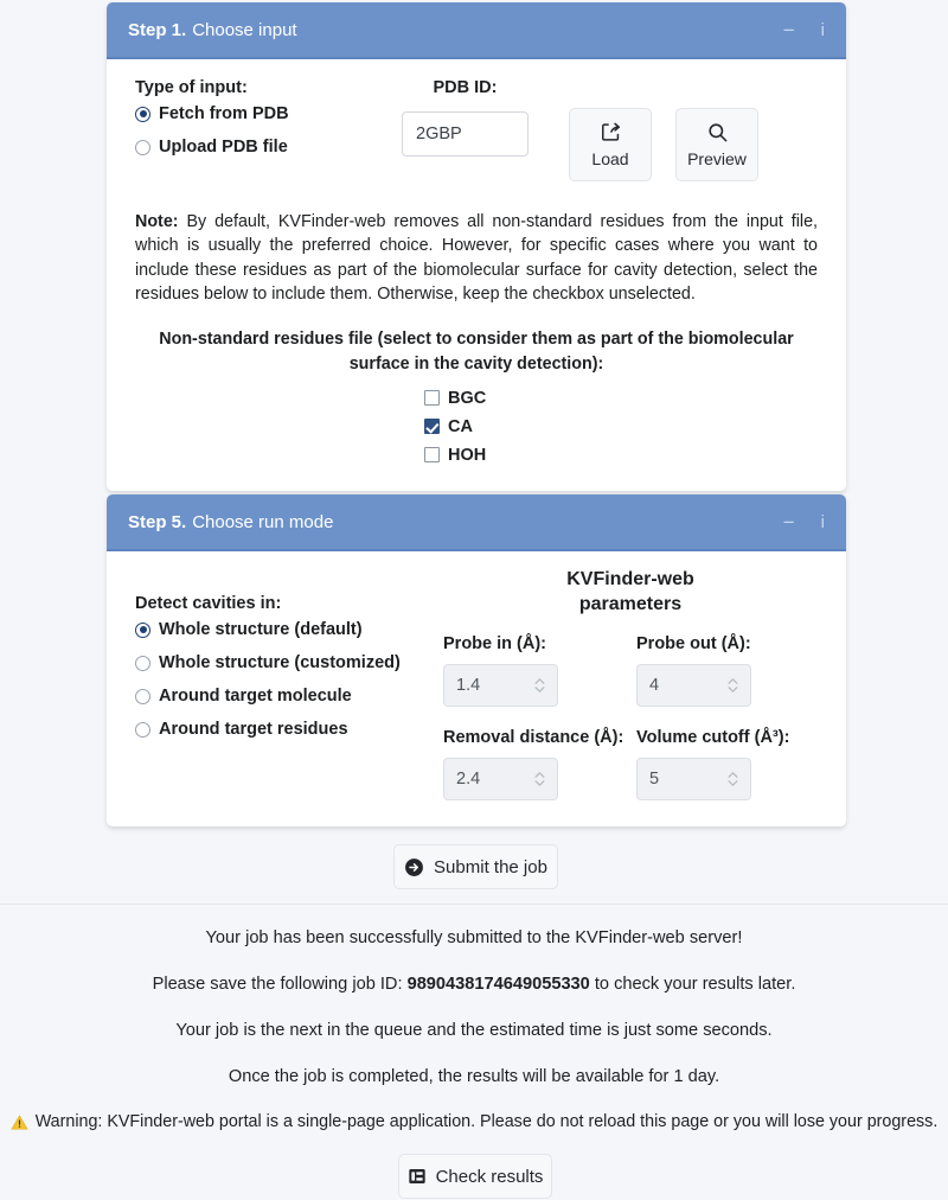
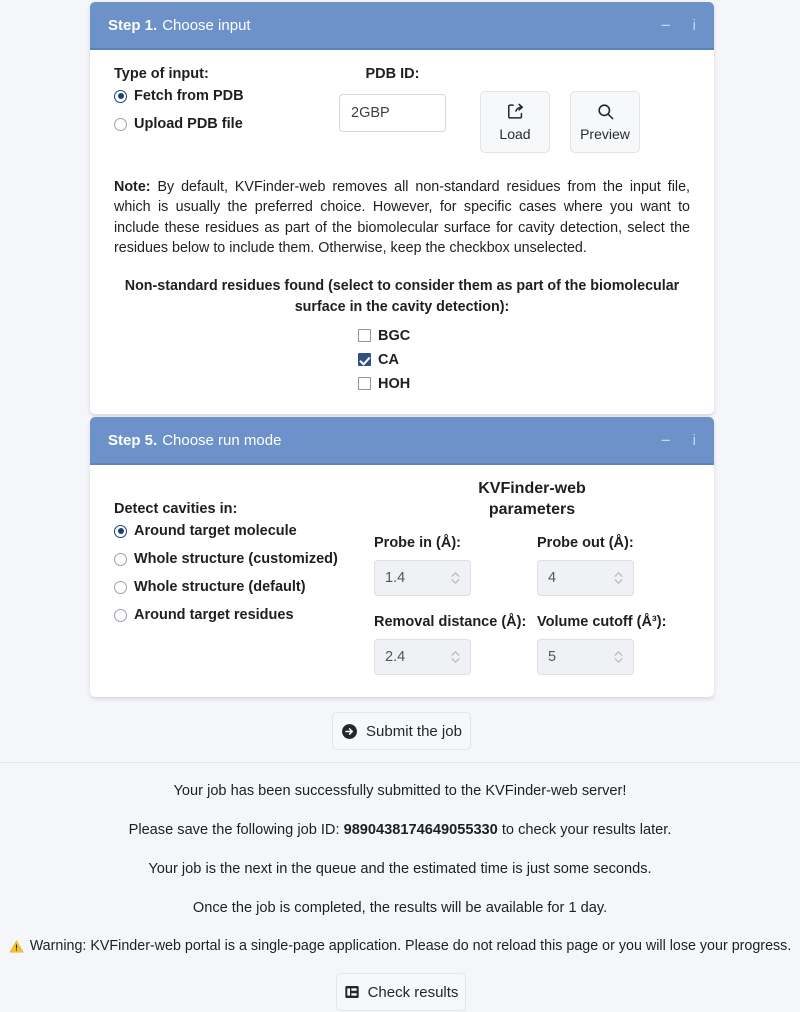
  Step 1.
  Choose input
  −
  i
  Type of input:
  Fetch from PDB
  Upload PDB file
  PDB ID:
  2GBP
  Load
  Preview
  Note: By default, KVFinder-web removes all non-standard residues from the input file, which is usually the preferred choice. However, for specific cases where you want to include these residues as part of the biomolecular surface for cavity detection, select the residues below to include them. Otherwise, keep the checkbox unselected.
- Non-standard residues file (select to consider them as part of the biomolecular surface in the cavity detection):
+ Non-standard residues found (select to consider them as part of the biomolecular surface in the cavity detection):
  BGC
  CA
  HOH
  Step 5.
  Choose run mode
  −
  i
  Detect cavities in:
- Whole structure (default)
+ Around target molecule
  Whole structure (customized)
- Around target molecule
+ Whole structure (default)
  Around target residues
  KVFinder-web
  parameters
  Probe in (Å):
  1.4
  Probe out (Å):
  4
  Removal distance (Å):
  2.4
  Volume cutoff (Å³):
  5
  Submit the job
  Your job has been successfully submitted to the KVFinder-web server!
  Please save the following job ID: 9890438174649055330 to check your results later.
  Your job is the next in the queue and the estimated time is just some seconds.
  Once the job is completed, the results will be available for 1 day.
  Warning: KVFinder-web portal is a single-page application. Please do not reload this page or you will lose your progress.
  Check results
